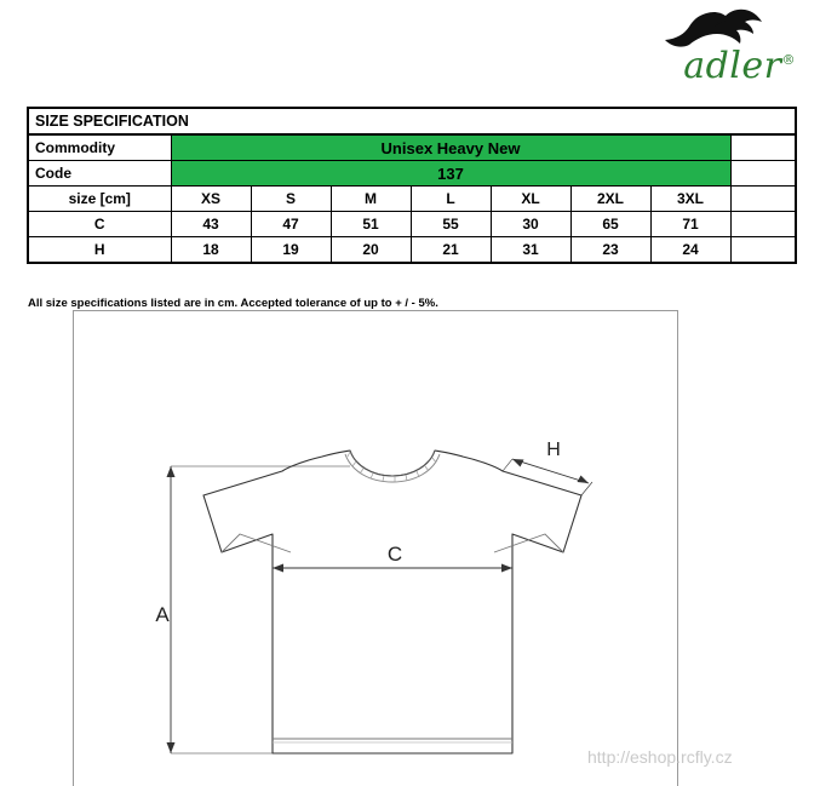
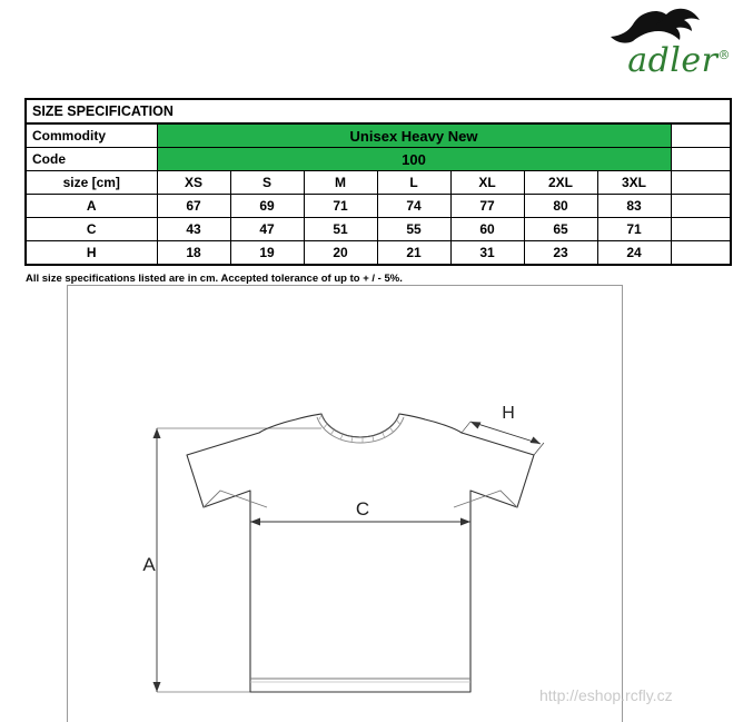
  adler®
  SIZE SPECIFICATION
  Commodity	Unisex Heavy New
- Code	137
+ Code	100
  size [cm]	XS	S	M	L	XL	2XL	3XL
+ A	67	69	71	74	77	80	83
- C	43	47	51	55	30	65	71
+ C	43	47	51	55	60	65	71
  H	18	19	20	21	31	23	24
  All size specifications listed are in cm. Accepted tolerance of up to + / - 5%.
  A
  C
  H
  http://eshop.rcfly.cz
